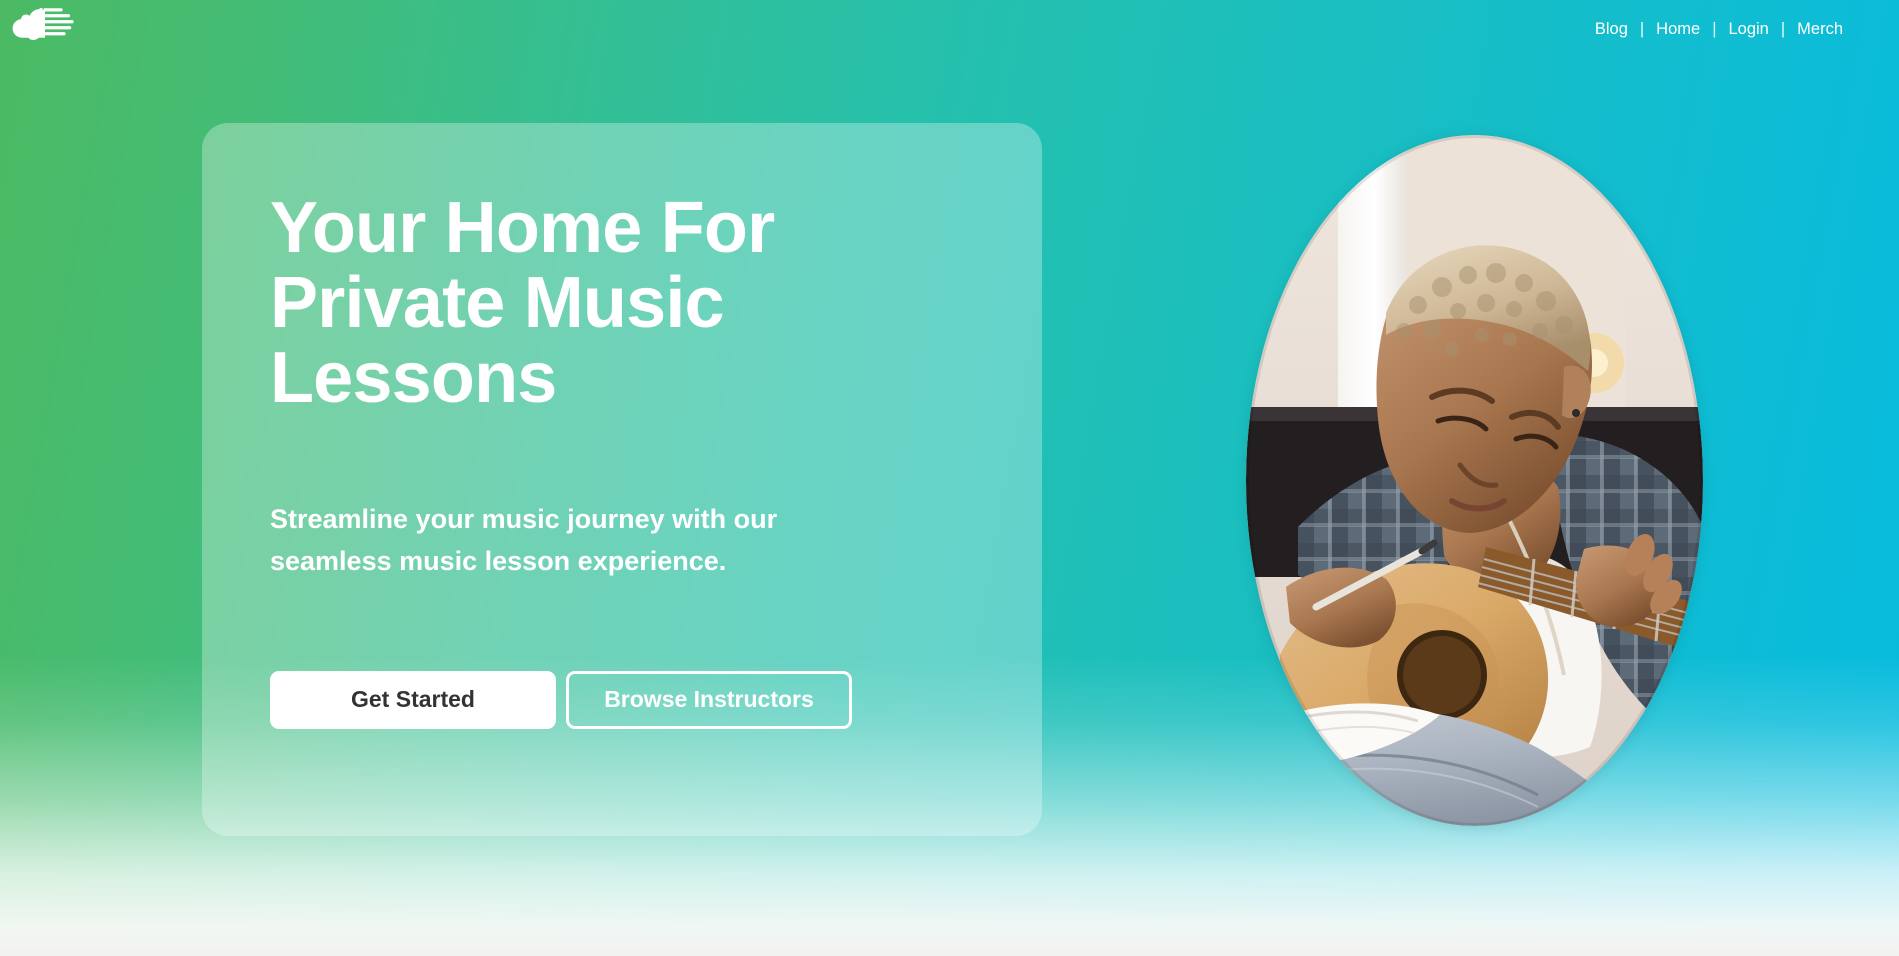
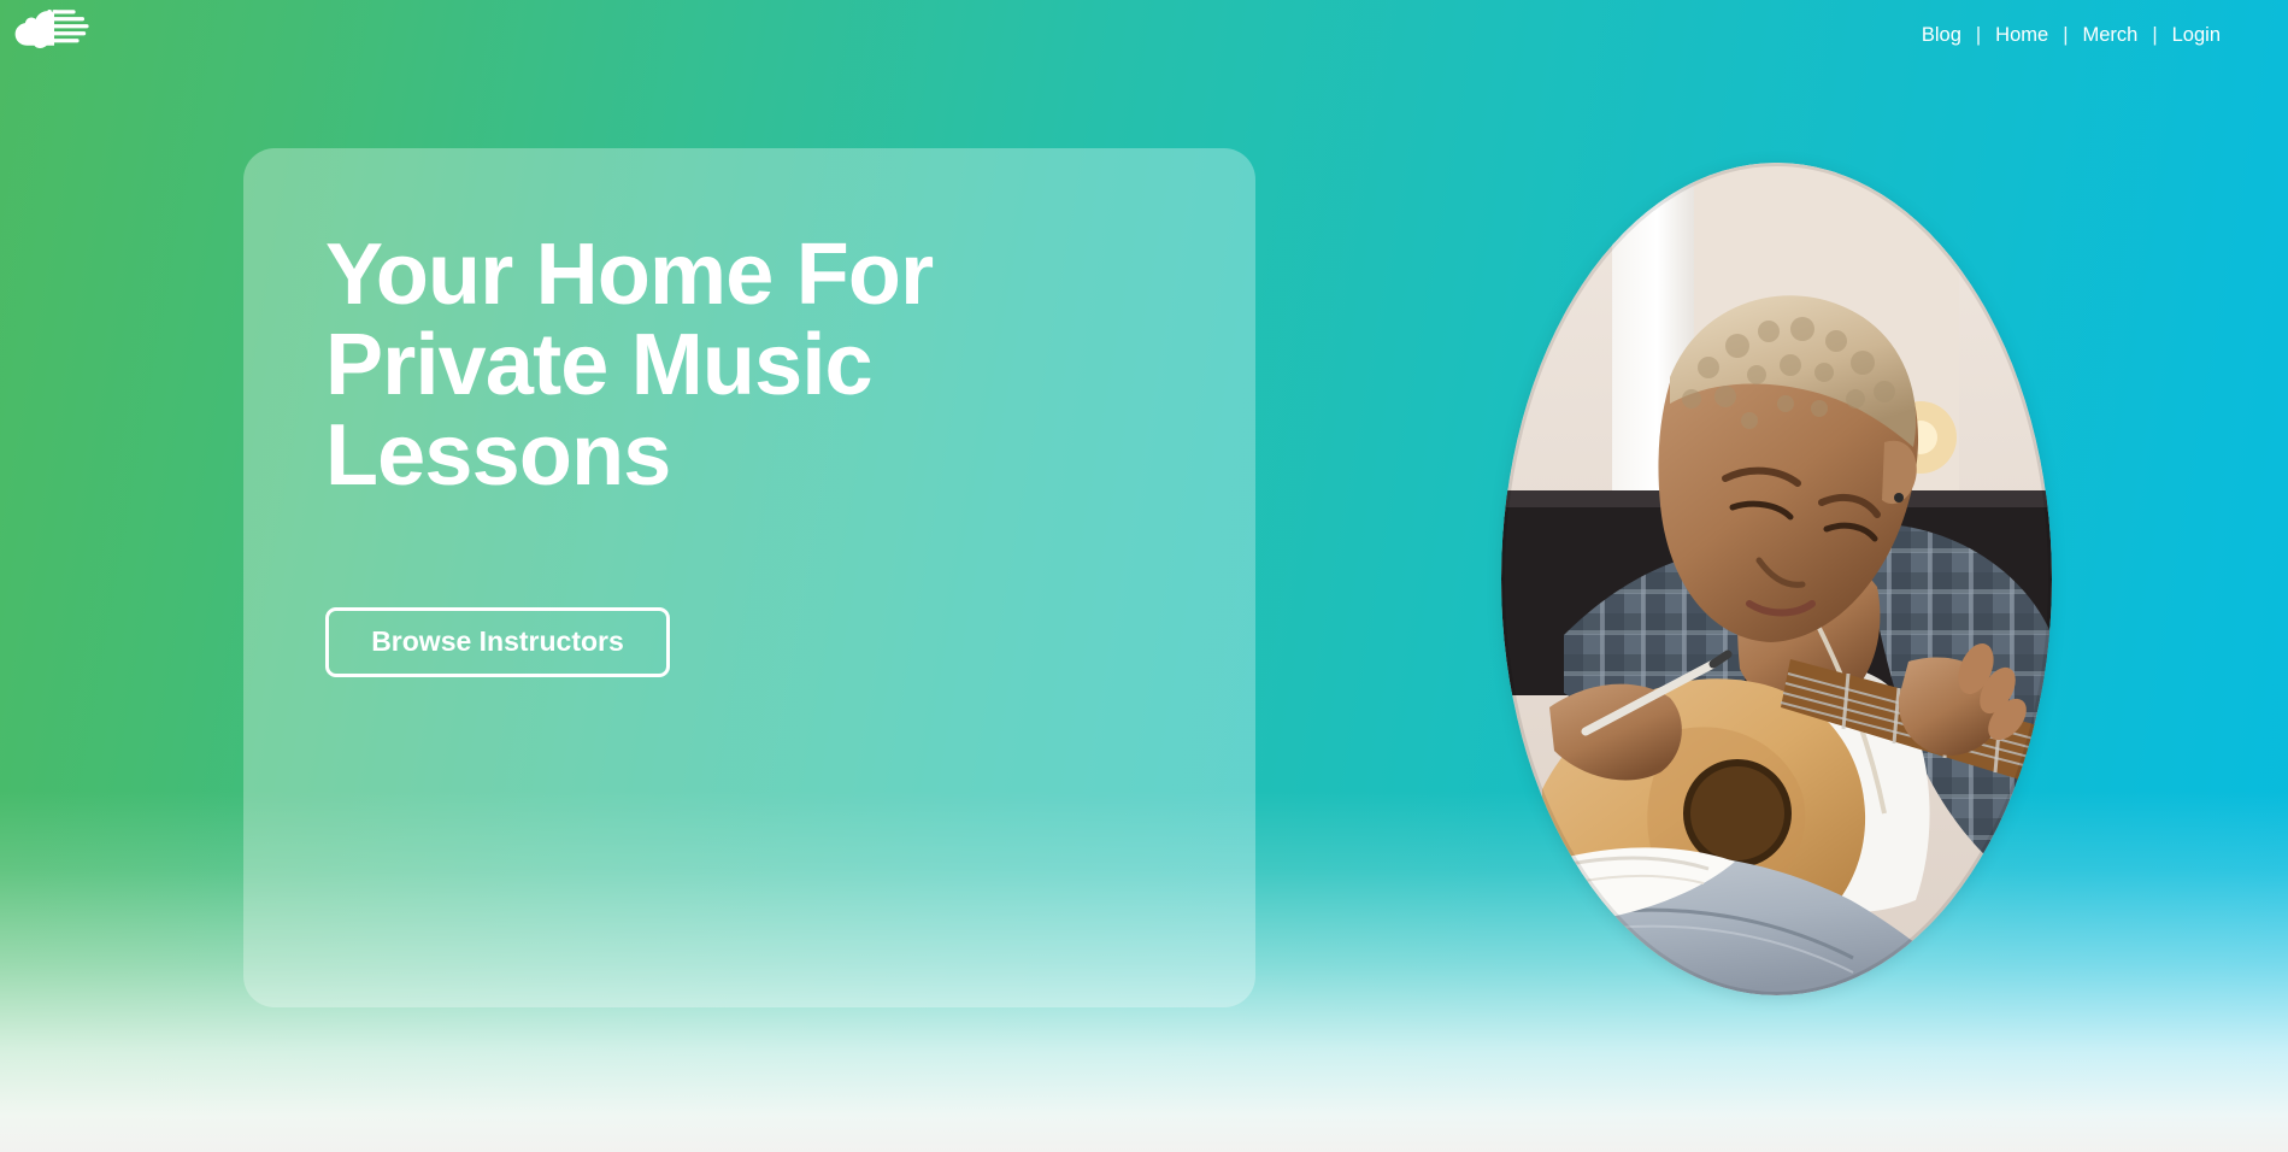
  Blog
  |
  Home
  |
- Login
+ Merch
  |
- Merch
+ Login
  Your Home For Private Music Lessons
- Streamline your music journey with our seamless music lesson experience.
- Get Started
  Browse Instructors
